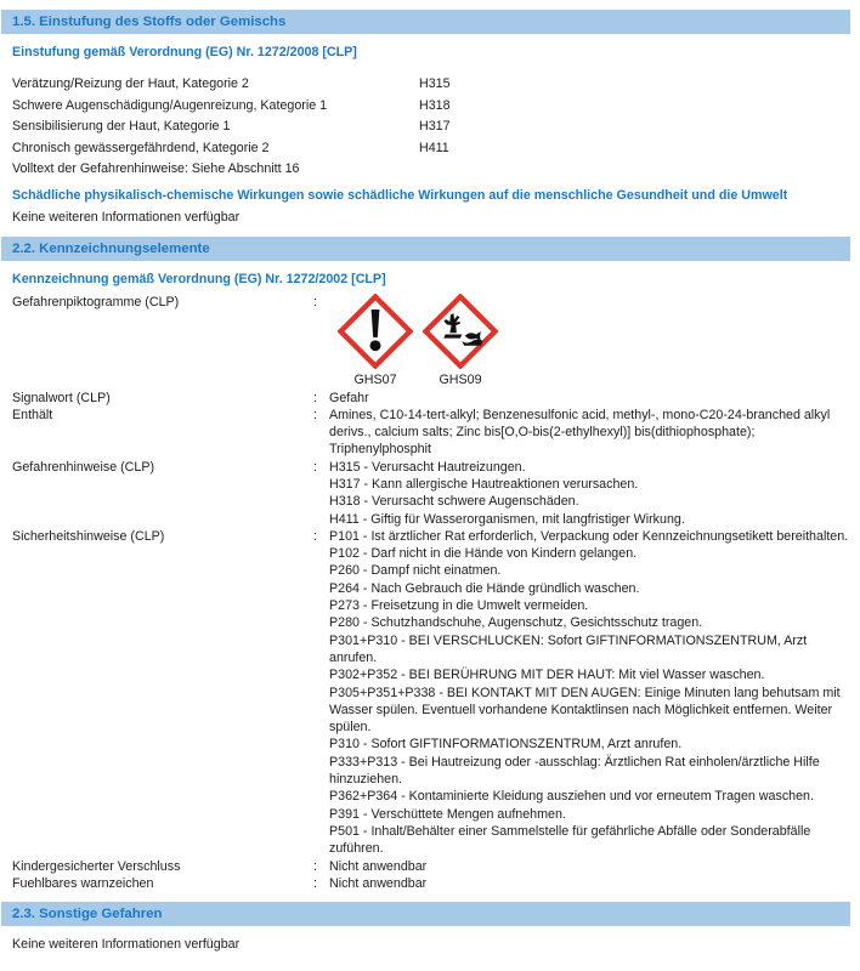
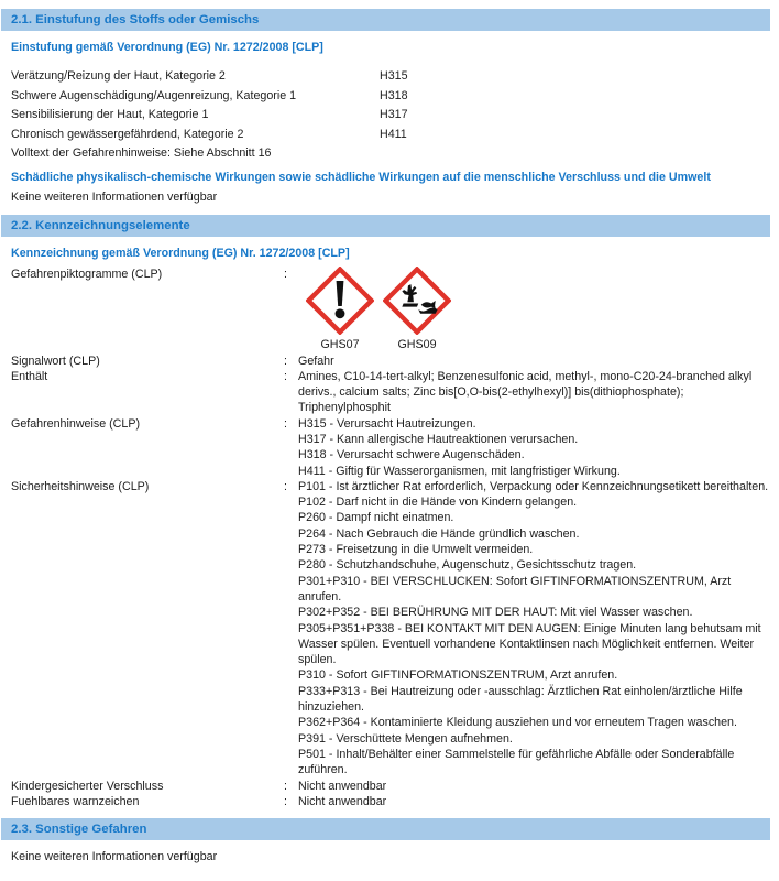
- 1.5. Einstufung des Stoffs oder Gemischs
+ 2.1. Einstufung des Stoffs oder Gemischs
  Einstufung gemäß Verordnung (EG) Nr. 1272/2008 [CLP]
  Verätzung/Reizung der Haut, Kategorie 2
  H315
  Schwere Augenschädigung/Augenreizung, Kategorie 1
  H318
  Sensibilisierung der Haut, Kategorie 1
  H317
  Chronisch gewässergefährdend, Kategorie 2
  H411
  Volltext der Gefahrenhinweise: Siehe Abschnitt 16
- Schädliche physikalisch-chemische Wirkungen sowie schädliche Wirkungen auf die menschliche Gesundheit und die Umwelt
+ Schädliche physikalisch-chemische Wirkungen sowie schädliche Wirkungen auf die menschliche Verschluss und die Umwelt
  Keine weiteren Informationen verfügbar
  2.2. Kennzeichnungselemente
- Kennzeichnung gemäß Verordnung (EG) Nr. 1272/2002 [CLP]
+ Kennzeichnung gemäß Verordnung (EG) Nr. 1272/2008 [CLP]
  Gefahrenpiktogramme (CLP)
  :
  GHS07
  GHS09
  Signalwort (CLP)
  :
  Gefahr
  Enthält
  :
  Amines, C10-14-tert-alkyl; Benzenesulfonic acid, methyl-, mono-C20-24-branched alkyl derivs., calcium salts; Zinc bis[O,O-bis(2-ethylhexyl)] bis(dithiophosphate); Triphenylphosphit
  Gefahrenhinweise (CLP)
  :
  H315 - Verursacht Hautreizungen.
  H317 - Kann allergische Hautreaktionen verursachen.
  H318 - Verursacht schwere Augenschäden.
  H411 - Giftig für Wasserorganismen, mit langfristiger Wirkung.
  Sicherheitshinweise (CLP)
  :
  P101 - Ist ärztlicher Rat erforderlich, Verpackung oder Kennzeichnungsetikett bereithalten.
  P102 - Darf nicht in die Hände von Kindern gelangen.
  P260 - Dampf nicht einatmen.
  P264 - Nach Gebrauch die Hände gründlich waschen.
  P273 - Freisetzung in die Umwelt vermeiden.
  P280 - Schutzhandschuhe, Augenschutz, Gesichtsschutz tragen.
  P301+P310 - BEI VERSCHLUCKEN: Sofort GIFTINFORMATIONSZENTRUM, Arzt anrufen.
  P302+P352 - BEI BERÜHRUNG MIT DER HAUT: Mit viel Wasser waschen.
  P305+P351+P338 - BEI KONTAKT MIT DEN AUGEN: Einige Minuten lang behutsam mit Wasser spülen. Eventuell vorhandene Kontaktlinsen nach Möglichkeit entfernen. Weiter spülen.
  P310 - Sofort GIFTINFORMATIONSZENTRUM, Arzt anrufen.
  P333+P313 - Bei Hautreizung oder -ausschlag: Ärztlichen Rat einholen/ärztliche Hilfe hinzuziehen.
  P362+P364 - Kontaminierte Kleidung ausziehen und vor erneutem Tragen waschen.
  P391 - Verschüttete Mengen aufnehmen.
  P501 - Inhalt/Behälter einer Sammelstelle für gefährliche Abfälle oder Sonderabfälle zuführen.
  Kindergesicherter Verschluss
  :
  Nicht anwendbar
  Fuehlbares warnzeichen
  :
  Nicht anwendbar
  2.3. Sonstige Gefahren
  Keine weiteren Informationen verfügbar
